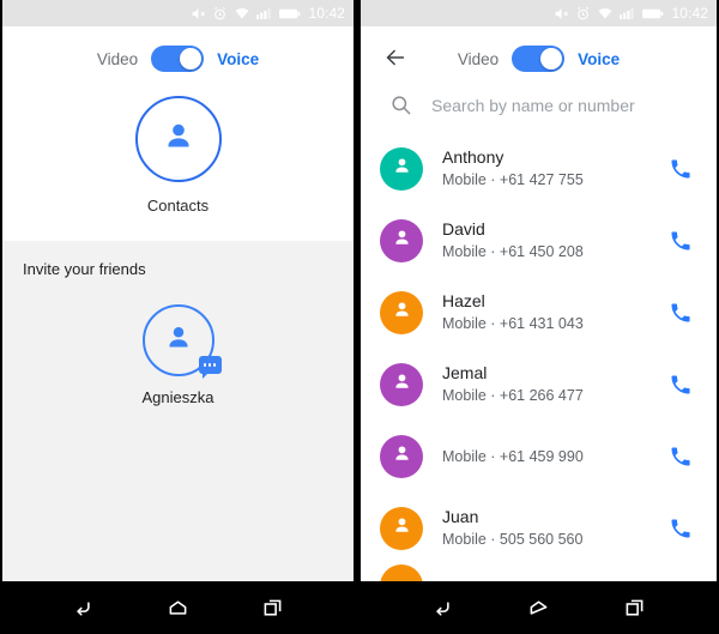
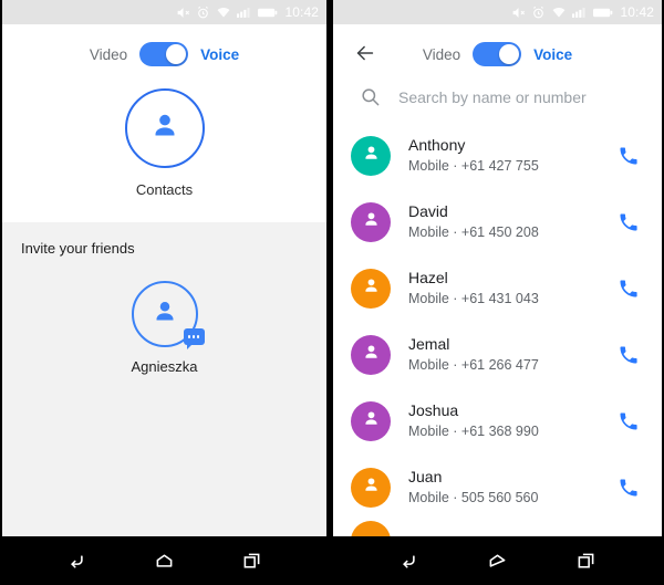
  10:42
  Video
  Voice
  Contacts
  Invite your friends
  Agnieszka
  10:42
  Video
  Voice
  Search by name or number
  Anthony
  Mobile · +61 427 755
  David
  Mobile · +61 450 208
  Hazel
  Mobile · +61 431 043
  Jemal
  Mobile · +61 266 477
+ Joshua
- Mobile · +61 459 990
+ Mobile · +61 368 990
  Juan
  Mobile · 505 560 560
